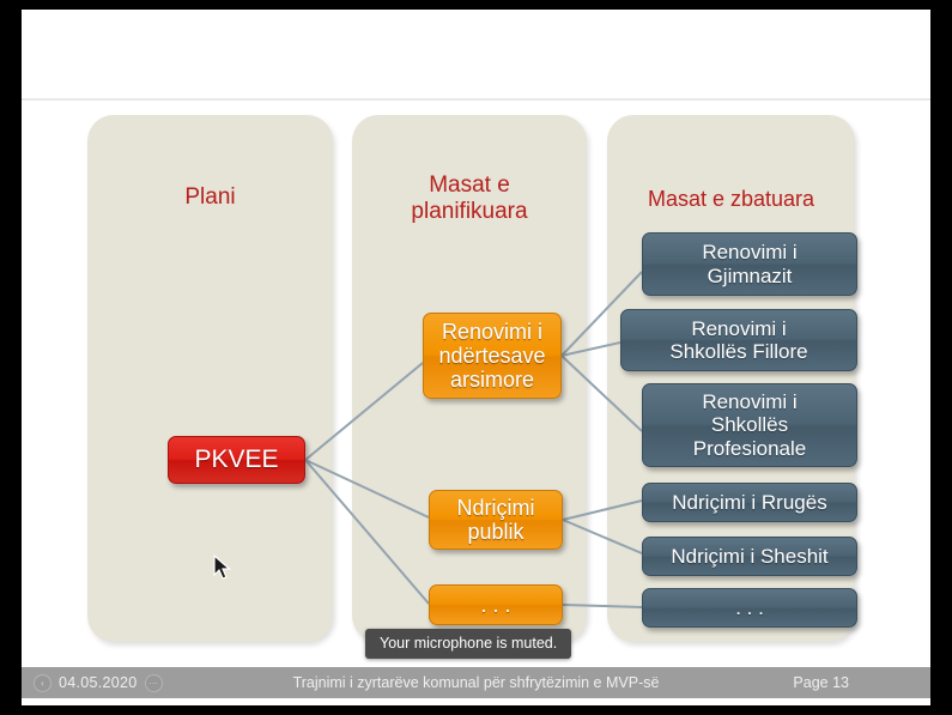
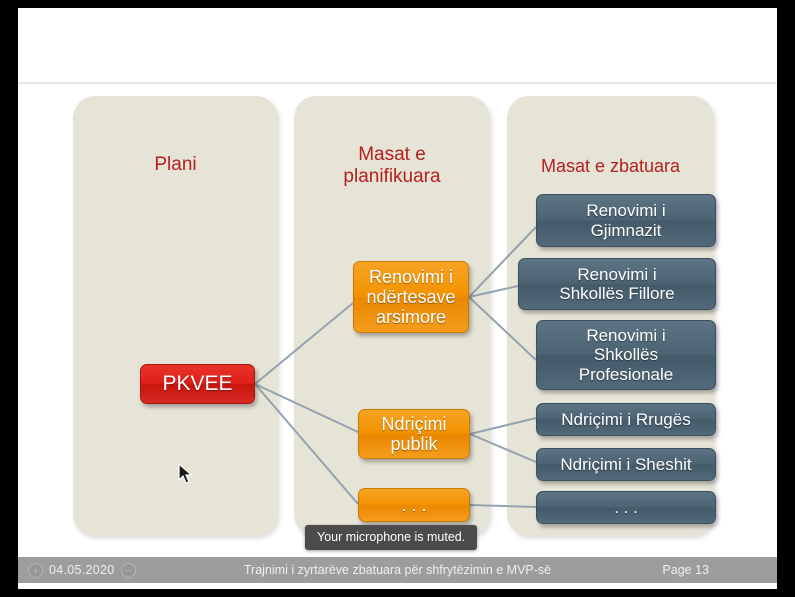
  Plani
  Masat e
  planifikuara
  Masat e zbatuara
  PKVEE
  Renovimi i
  ndërtesave
  arsimore
  Ndriçimi
  publik
  . . .
  Renovimi i
  Gjimnazit
  Renovimi i
  Shkollës Fillore
  Renovimi i
  Shkollës
  Profesionale
  Ndriçimi i Rrugës
  Ndriçimi i Sheshit
  . . .
  Your microphone is muted.
  ‹
  04.05.2020
  ···
- Trajnimi i zyrtarëve komunal për shfrytëzimin e MVP-së
+ Trajnimi i zyrtarëve zbatuara për shfrytëzimin e MVP-së
  Page 13
